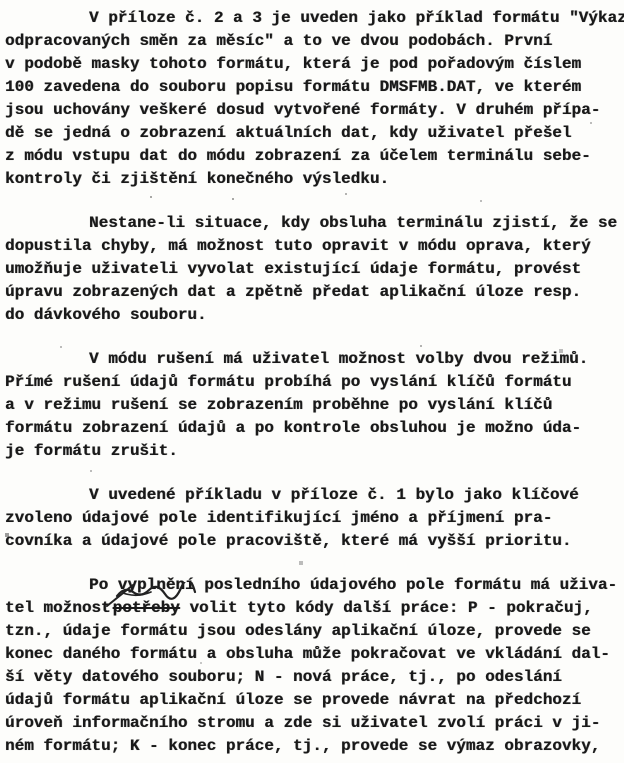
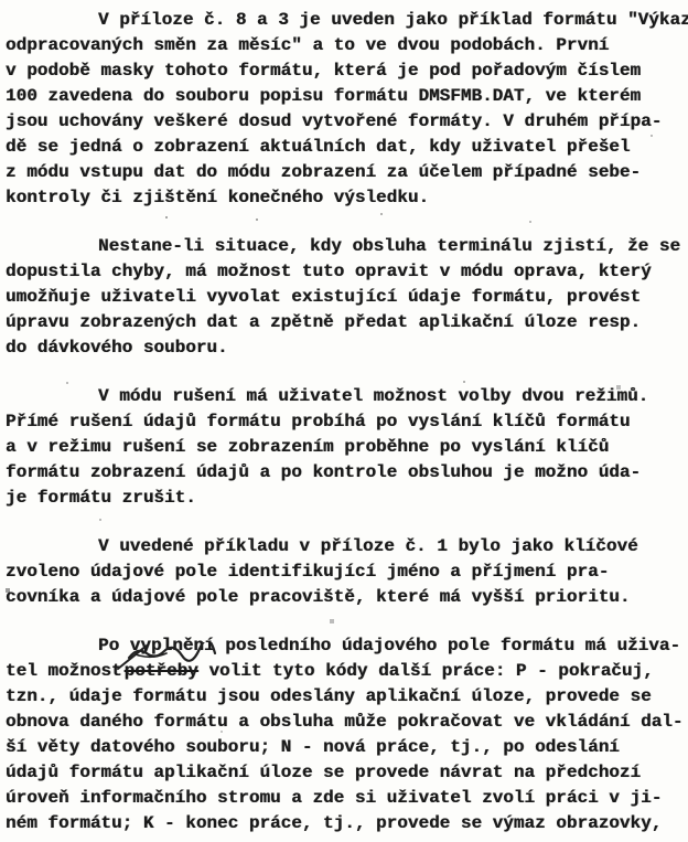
- V příloze č. 2 a 3 je uveden jako příklad formátu "Výkaz
+ V příloze č. 8 a 3 je uveden jako příklad formátu "Výkaz
  odpracovaných směn za měsíc" a to ve dvou podobách. První
  v podobě masky tohoto formátu, která je pod pořadovým číslem
  100 zavedena do souboru popisu formátu DMSFMB.DAT, ve kterém
  jsou uchovány veškeré dosud vytvořené formáty. V druhém přípa-
  dě se jedná o zobrazení aktuálních dat, kdy uživatel přešel
- z módu vstupu dat do módu zobrazení za účelem terminálu sebe-
+ z módu vstupu dat do módu zobrazení za účelem případné sebe-
  kontroly či zjištění konečného výsledku.
  Nestane-li situace, kdy obsluha terminálu zjistí, že se
  dopustila chyby, má možnost tuto opravit v módu oprava, který
  umožňuje uživateli vyvolat existující údaje formátu, provést
  úpravu zobrazených dat a zpětně předat aplikační úloze resp.
  do dávkového souboru.
  V módu rušení má uživatel možnost volby dvou režimů.
  Přímé rušení údajů formátu probíhá po vyslání klíčů formátu
  a v režimu rušení se zobrazením proběhne po vyslání klíčů
  formátu zobrazení údajů a po kontrole obsluhou je možno úda-
  je formátu zrušit.
  V uvedené příkladu v příloze č. 1 bylo jako klíčové
  zvoleno údajové pole identifikující jméno a příjmení pra-
  covníka a údajové pole pracoviště, které má vyšší prioritu.
  Po vplnění posledního údajového pole formátu má uživa-
  tel možnostpotřeby volit tyto kódy další práce: P - pokračuj,
  tzn., údaje formátu jsou odeslány aplikační úloze, provede se
- konec daného formátu a obsluha může pokračovat ve vkládání dal-
+ obnova daného formátu a obsluha může pokračovat ve vkládání dal-
  ší věty datového souboru; N - nová práce, tj., po odeslání
  údajů formátu aplikační úloze se provede návrat na předchozí
  úroveň informačního stromu a zde si uživatel zvolí práci v ji-
  ném formátu; K - konec práce, tj., provede se výmaz obrazovky,
